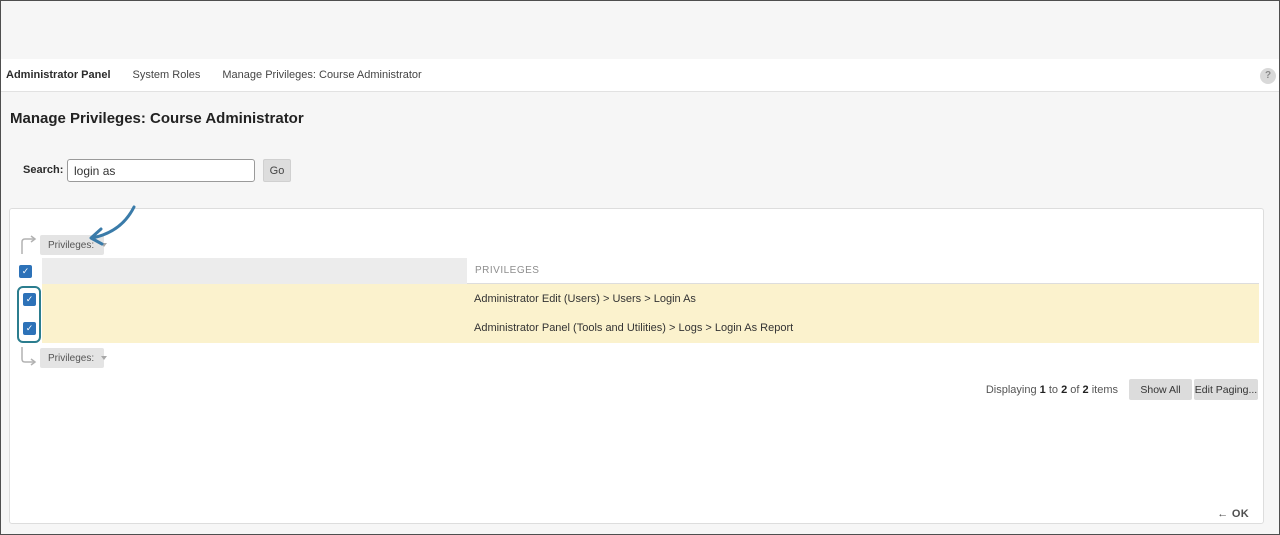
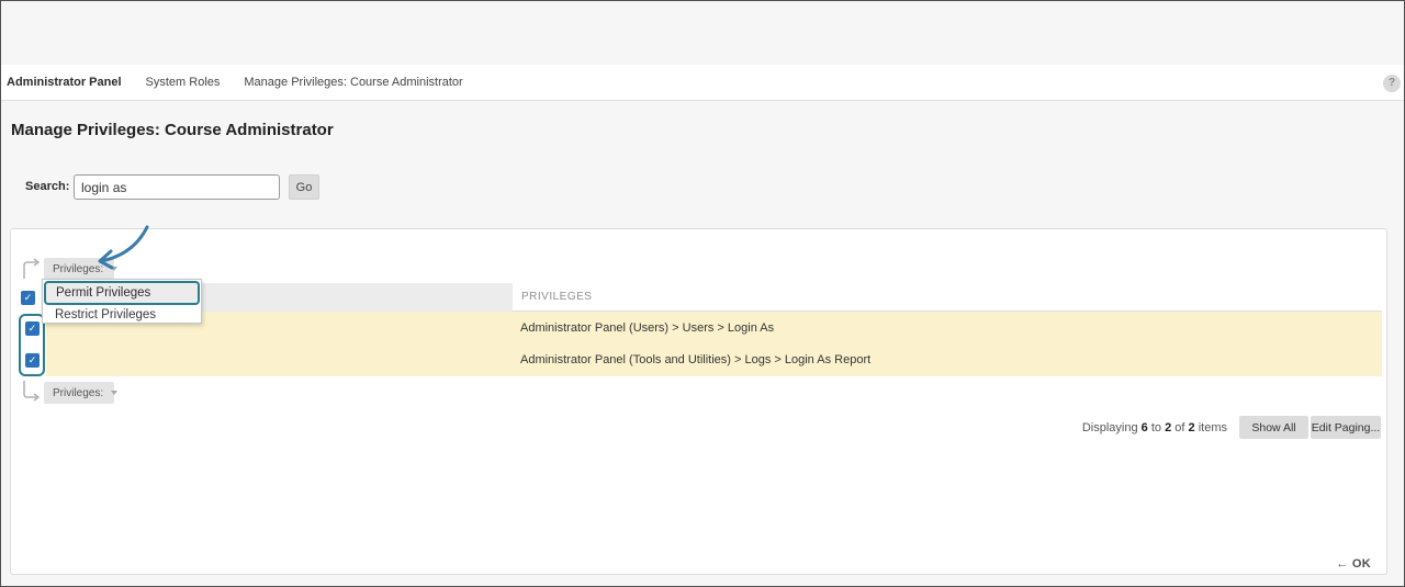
  Administrator Panel
  System Roles
  Manage Privileges: Course Administrator
  ?
  Manage Privileges: Course Administrator
  Search:
  login as
  Go
  Privileges:
  PRIVILEGES
  ✓
- Administrator Edit (Users) > Users > Login As
+ Administrator Panel (Users) > Users > Login As
  Administrator Panel (Tools and Utilities) > Logs > Login As Report
  ✓
  ✓
+ Permit Privileges
+ Restrict Privileges
  Privileges:
- Displaying 1 to 2 of 2 items
+ Displaying 6 to 2 of 2 items
  Show All
  Edit Paging...
  ← OK
